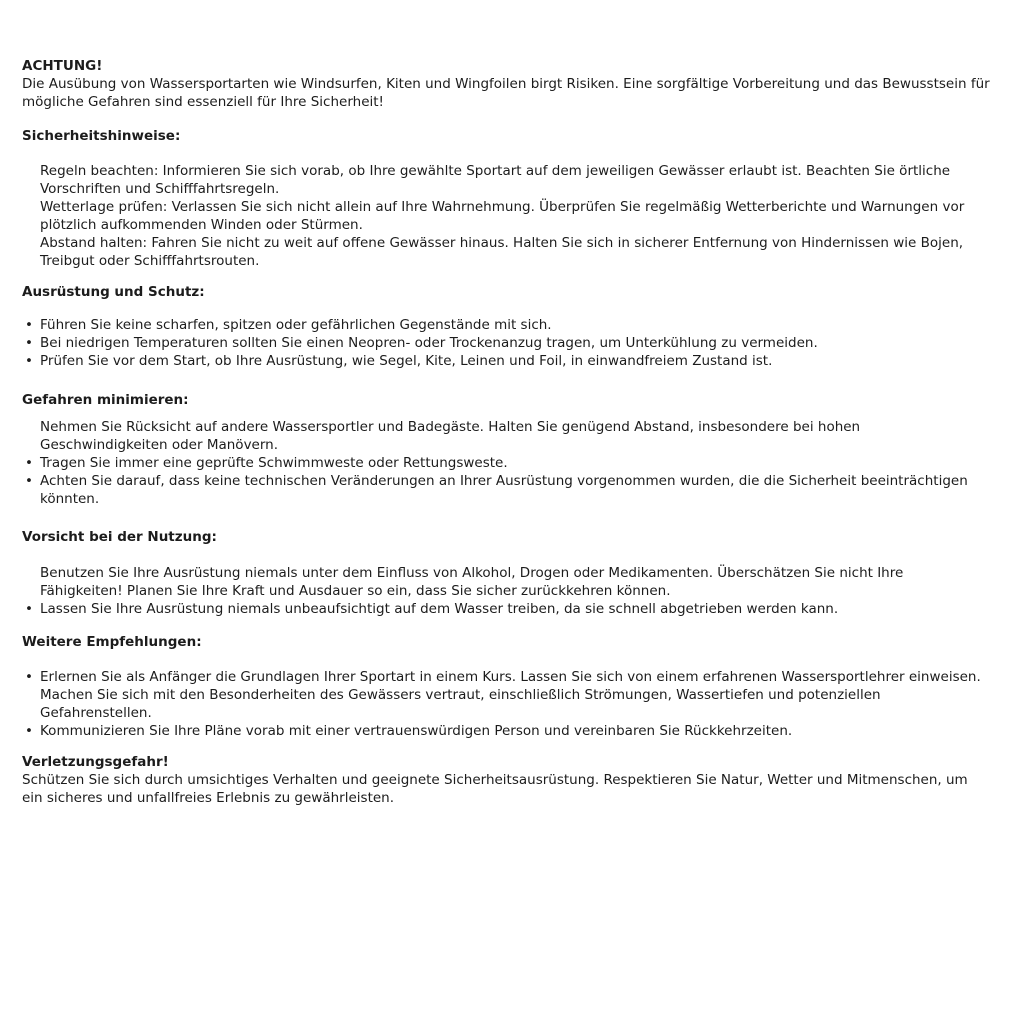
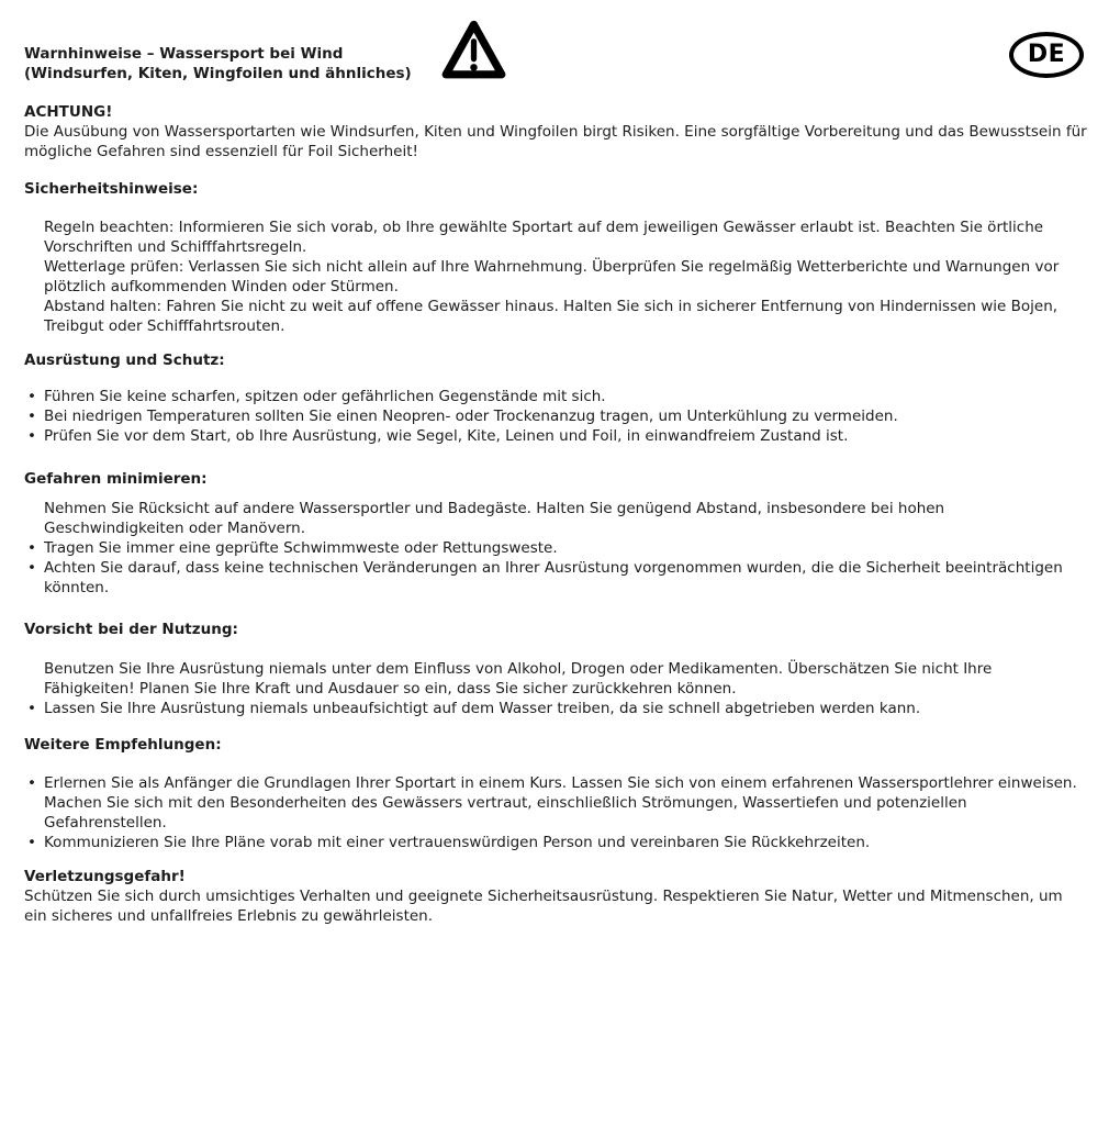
+ Warnhinweise – Wassersport bei Wind
+ (Windsurfen, Kiten, Wingfoilen und ähnliches)
+ DE
  ACHTUNG!
- Die Ausübung von Wassersportarten wie Windsurfen, Kiten und Wingfoilen birgt Risiken. Eine sorgfältige Vorbereitung und das Bewusstsein für mögliche Gefahren sind essenziell für Ihre Sicherheit!
+ Die Ausübung von Wassersportarten wie Windsurfen, Kiten und Wingfoilen birgt Risiken. Eine sorgfältige Vorbereitung und das Bewusstsein für mögliche Gefahren sind essenziell für Foil Sicherheit!
  Sicherheitshinweise:
  Regeln beachten: Informieren Sie sich vorab, ob Ihre gewählte Sportart auf dem jeweiligen Gewässer erlaubt ist. Beachten Sie örtliche Vorschriften und Schifffahrtsregeln.
  Wetterlage prüfen: Verlassen Sie sich nicht allein auf Ihre Wahrnehmung. Überprüfen Sie regelmäßig Wetterberichte und Warnungen vor plötzlich aufkommenden Winden oder Stürmen.
  Abstand halten: Fahren Sie nicht zu weit auf offene Gewässer hinaus. Halten Sie sich in sicherer Entfernung von Hindernissen wie Bojen, Treibgut oder Schifffahrtsrouten.
  Ausrüstung und Schutz:
  •
  Führen Sie keine scharfen, spitzen oder gefährlichen Gegenstände mit sich.
  •
  Bei niedrigen Temperaturen sollten Sie einen Neopren- oder Trockenanzug tragen, um Unterkühlung zu vermeiden.
  •
  Prüfen Sie vor dem Start, ob Ihre Ausrüstung, wie Segel, Kite, Leinen und Foil, in einwandfreiem Zustand ist.
  Gefahren minimieren:
  Nehmen Sie Rücksicht auf andere Wassersportler und Badegäste. Halten Sie genügend Abstand, insbesondere bei hohen Geschwindigkeiten oder Manövern.
  •
  Tragen Sie immer eine geprüfte Schwimmweste oder Rettungsweste.
  •
  Achten Sie darauf, dass keine technischen Veränderungen an Ihrer Ausrüstung vorgenommen wurden, die die Sicherheit beeinträchtigen könnten.
  Vorsicht bei der Nutzung:
  Benutzen Sie Ihre Ausrüstung niemals unter dem Einfluss von Alkohol, Drogen oder Medikamenten. Überschätzen Sie nicht Ihre Fähigkeiten! Planen Sie Ihre Kraft und Ausdauer so ein, dass Sie sicher zurückkehren können.
  •
  Lassen Sie Ihre Ausrüstung niemals unbeaufsichtigt auf dem Wasser treiben, da sie schnell abgetrieben werden kann.
  Weitere Empfehlungen:
  •
  Erlernen Sie als Anfänger die Grundlagen Ihrer Sportart in einem Kurs. Lassen Sie sich von einem erfahrenen Wassersportlehrer einweisen.
  Machen Sie sich mit den Besonderheiten des Gewässers vertraut, einschließlich Strömungen, Wassertiefen und potenziellen Gefahrenstellen.
  •
  Kommunizieren Sie Ihre Pläne vorab mit einer vertrauenswürdigen Person und vereinbaren Sie Rückkehrzeiten.
  Verletzungsgefahr!
  Schützen Sie sich durch umsichtiges Verhalten und geeignete Sicherheitsausrüstung. Respektieren Sie Natur, Wetter und Mitmenschen, um ein sicheres und unfallfreies Erlebnis zu gewährleisten.
